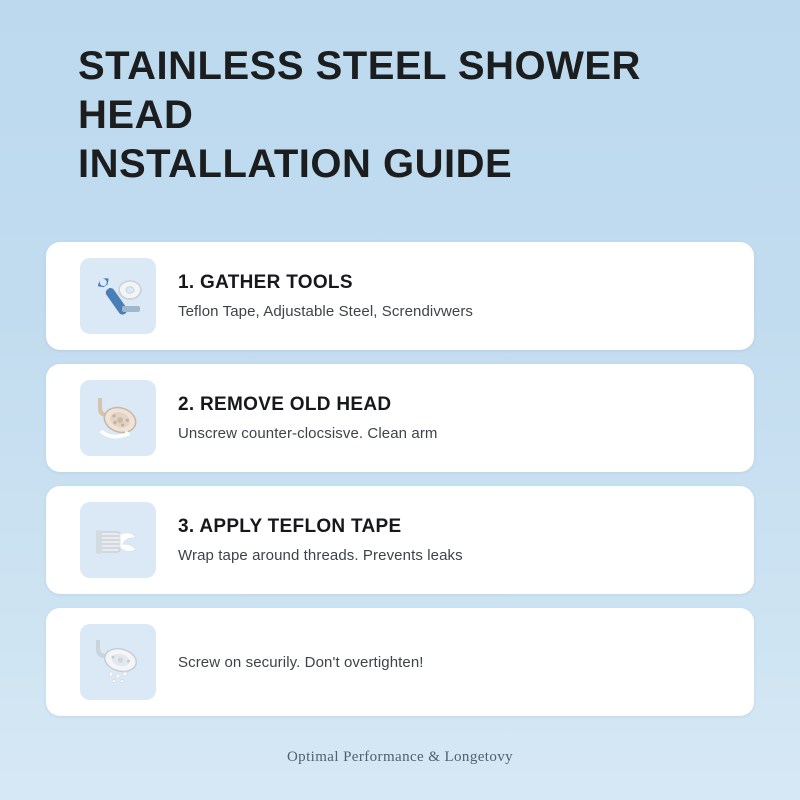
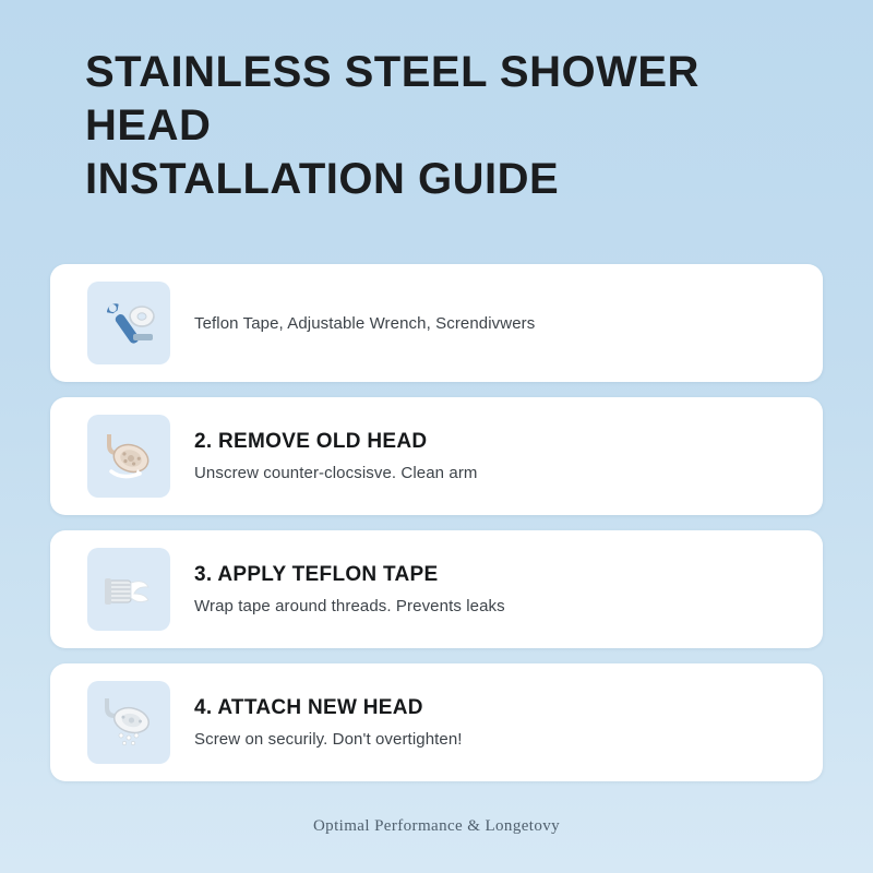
  STAINLESS STEEL SHOWER HEAD
  INSTALLATION GUIDE
- 1. GATHER TOOLS
- Teflon Tape, Adjustable Steel, Screndivwers
+ Teflon Tape, Adjustable Wrench, Screndivwers
  2. REMOVE OLD HEAD
  Unscrew counter-clocsisve. Clean arm
  3. APPLY TEFLON TAPE
  Wrap tape around threads. Prevents leaks
+ 4. ATTACH NEW HEAD
  Screw on securily. Don't overtighten!
  Optimal Performance & Longetovy
